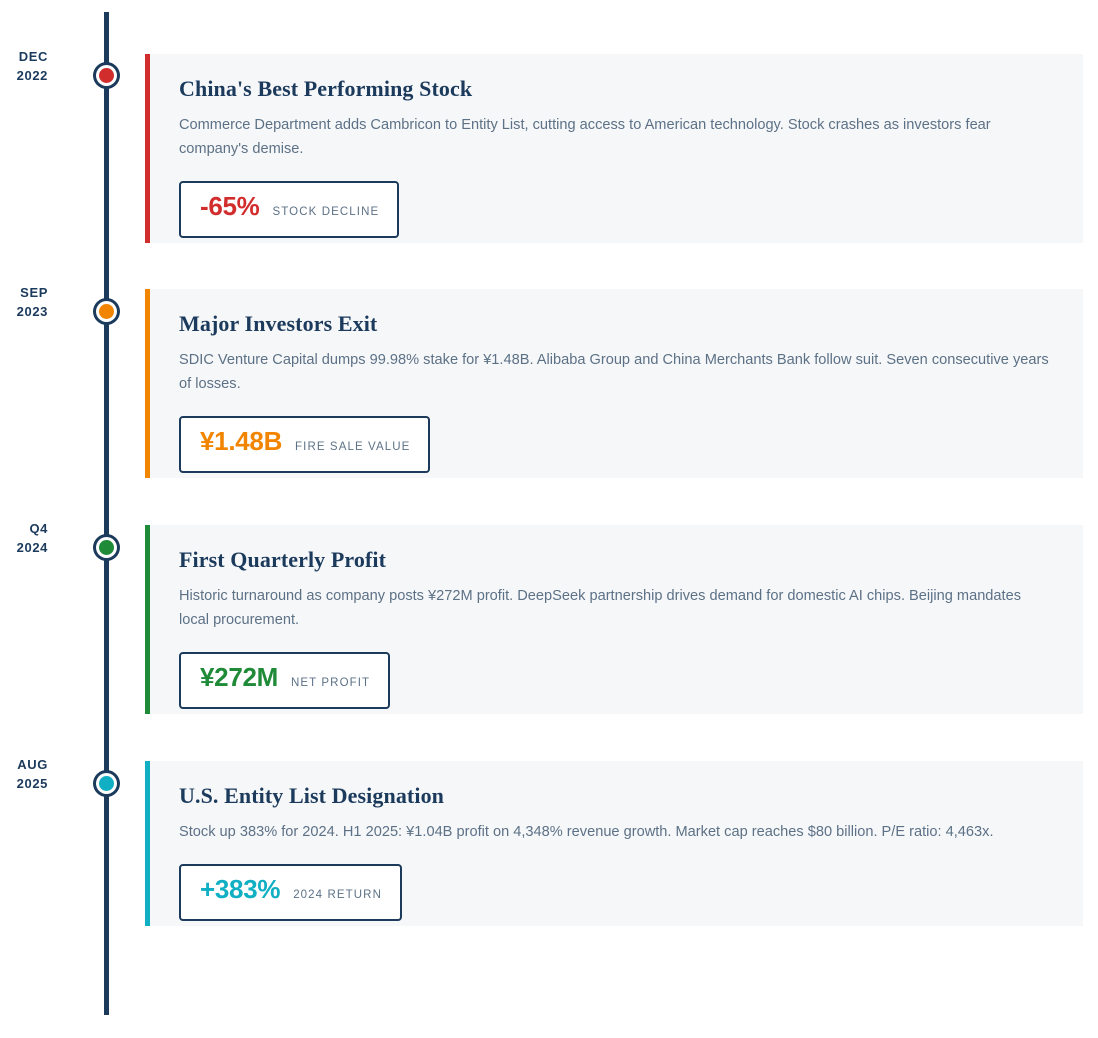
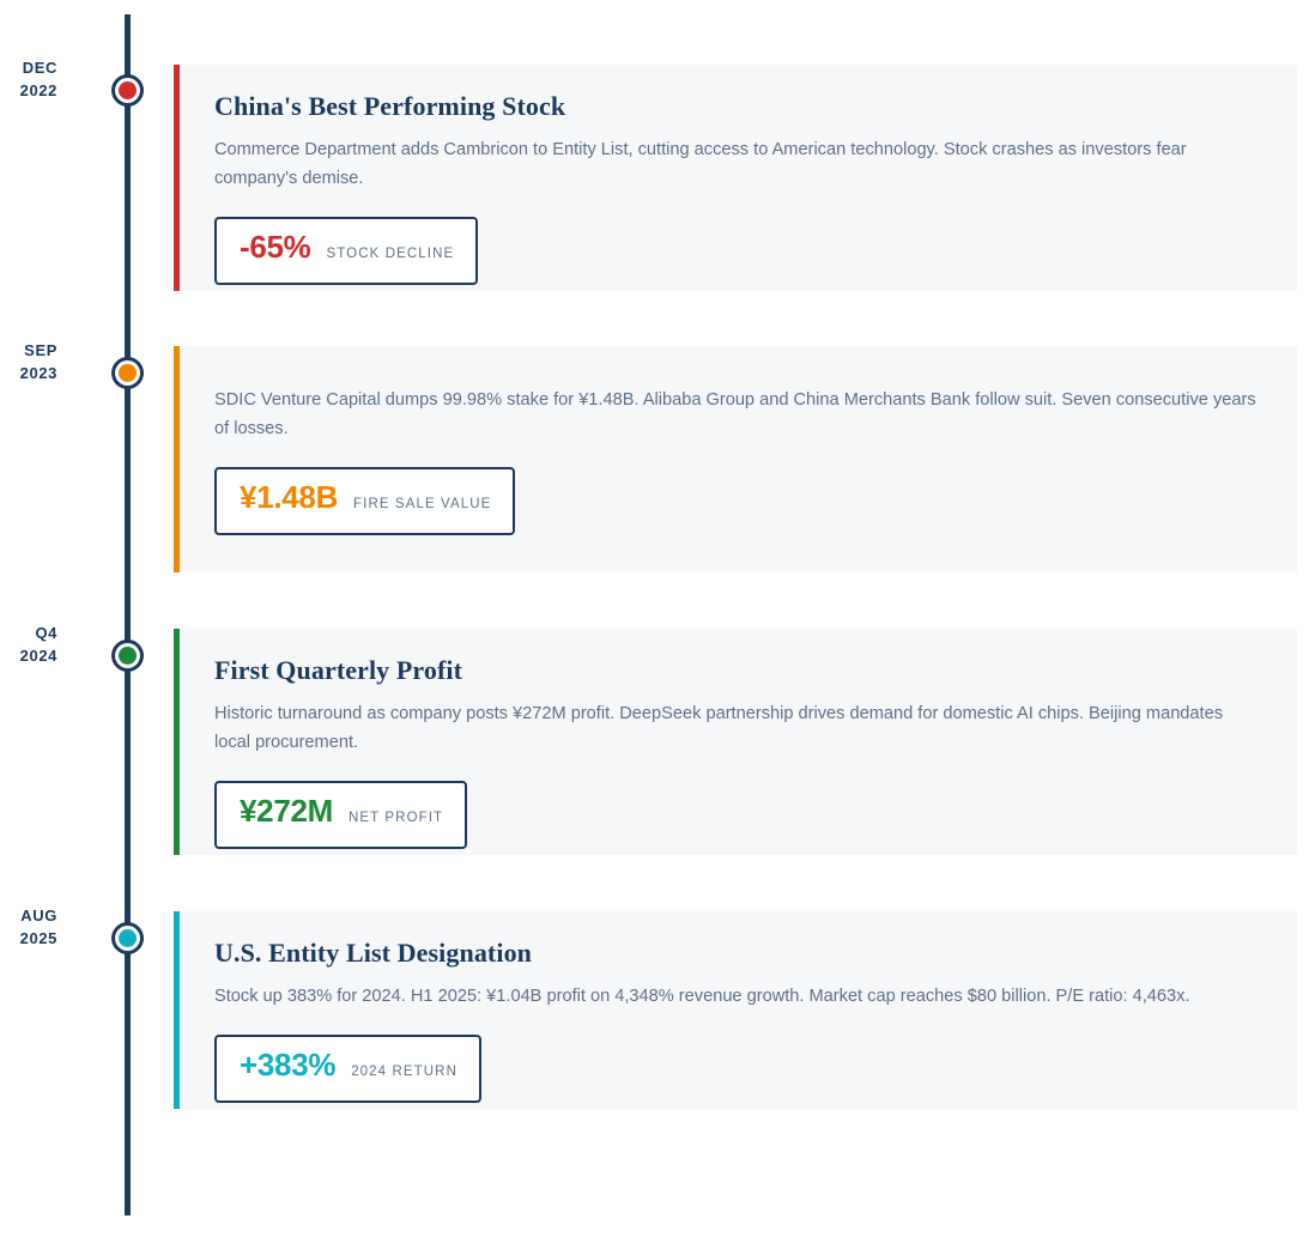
  DEC
  2022
  China's Best Performing Stock
  Commerce Department adds Cambricon to Entity List, cutting access to American technology. Stock crashes as investors fear company's demise.
  -65%
  STOCK DECLINE
  SEP
  2023
- Major Investors Exit
  SDIC Venture Capital dumps 99.98% stake for ¥1.48B. Alibaba Group and China Merchants Bank follow suit. Seven consecutive years of losses.
  ¥1.48B
  FIRE SALE VALUE
  Q4
  2024
  First Quarterly Profit
  Historic turnaround as company posts ¥272M profit. DeepSeek partnership drives demand for domestic AI chips. Beijing mandates local procurement.
  ¥272M
  NET PROFIT
  AUG
  2025
  U.S. Entity List Designation
  Stock up 383% for 2024. H1 2025: ¥1.04B profit on 4,348% revenue growth. Market cap reaches $80 billion. P/E ratio: 4,463x.
  +383%
  2024 RETURN
